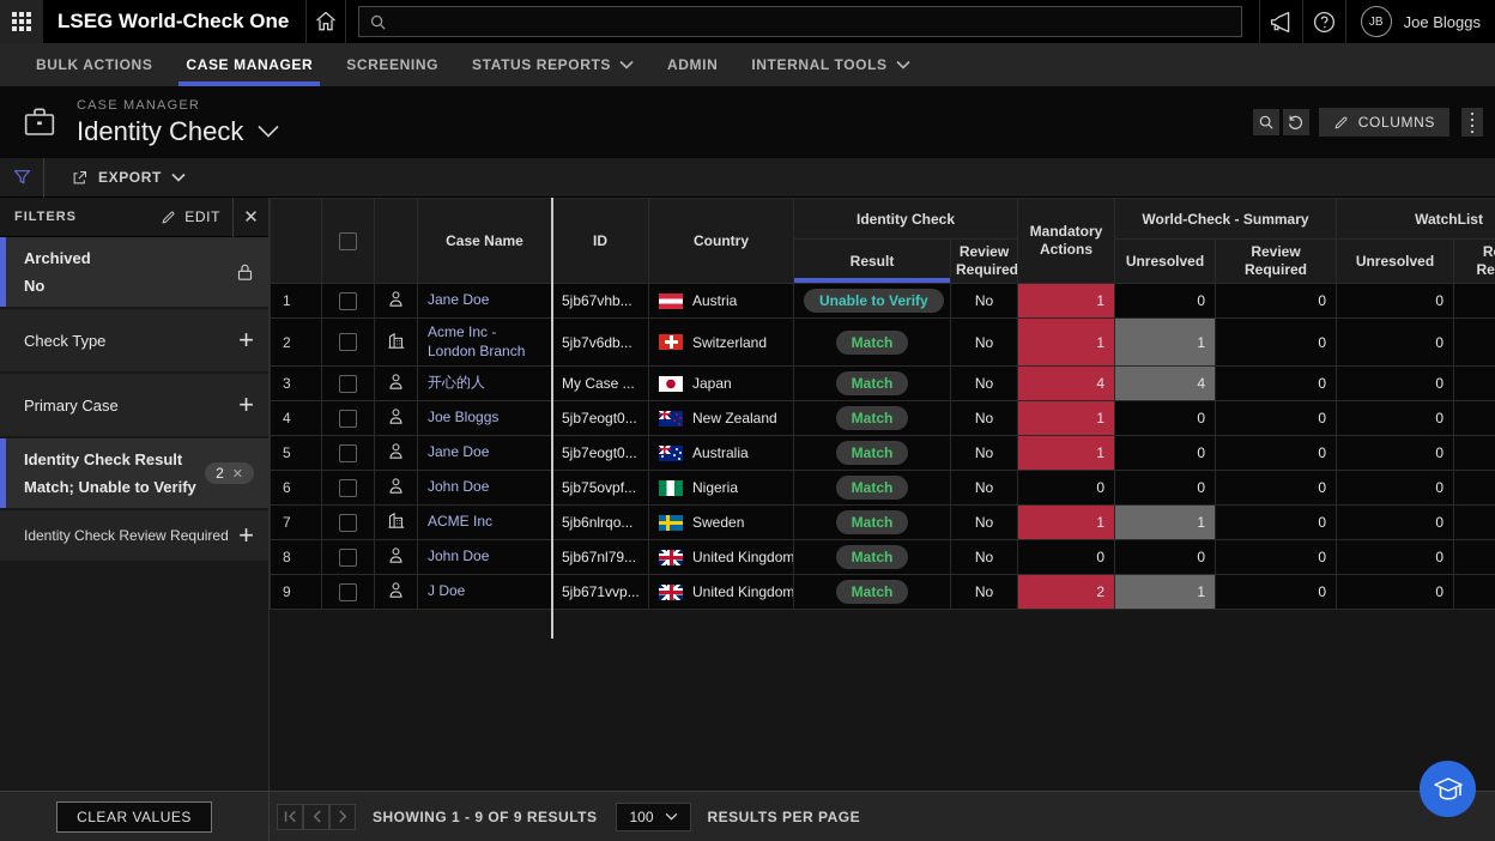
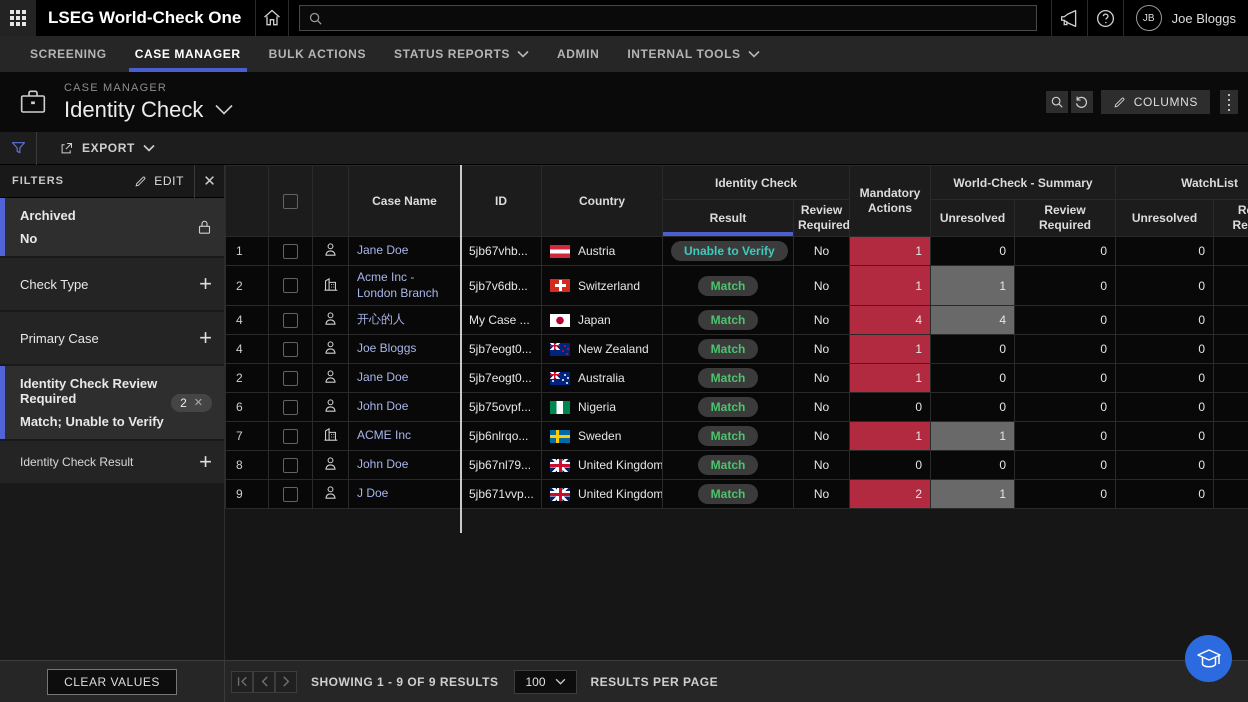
  LSEG World-Check One
  JB
  Joe Bloggs
- BULK ACTIONS
+ SCREENING
  CASE MANAGER
- SCREENING
+ BULK ACTIONS
  STATUS REPORTS
  ADMIN
  INTERNAL TOOLS
  CASE MANAGER
  Identity Check
  COLUMNS
  EXPORT
  FILTERS
  EDIT
  ✕
  Archived
  No
  Check Type
  +
  Primary Case
  +
- Identity Check Result
+ Identity Check Review Required
  Match; Unable to Verify
  2
  ✕
- Identity Check Review Required
+ Identity Check Result
  +
  			Case Name	ID	Country	Identity Check	Mandatory Actions	World-Check - Summary	WatchList
  Result	Review Required	Unresolved	Review Required	Unresolved	R Re
  1			Jane Doe	5jb67vhb...	Austria	Unable to Verify	No	1	0	0	0
  2			Acme Inc - London Branch	5jb7v6db...	Switzerland	Match	No	1	1	0	0
- 3			开心的人	My Case ...	Japan	Match	No	4	4	0	0
+ 4			开心的人	My Case ...	Japan	Match	No	4	4	0	0
  4			Joe Bloggs	5jb7eogt0...	New Zealand	Match	No	1	0	0	0
- 5			Jane Doe	5jb7eogt0...	Australia	Match	No	1	0	0	0
+ 2			Jane Doe	5jb7eogt0...	Australia	Match	No	1	0	0	0
  6			John Doe	5jb75ovpf...	Nigeria	Match	No	0	0	0	0
  7			ACME Inc	5jb6nlrqo...	Sweden	Match	No	1	1	0	0
  8			John Doe	5jb67nl79...	United Kingdom	Match	No	0	0	0	0
  9			J Doe	5jb671vvp...	United Kingdom	Match	No	2	1	0	0
  CLEAR VALUES
  SHOWING 1 - 9 OF 9 RESULTS
  100
  RESULTS PER PAGE
